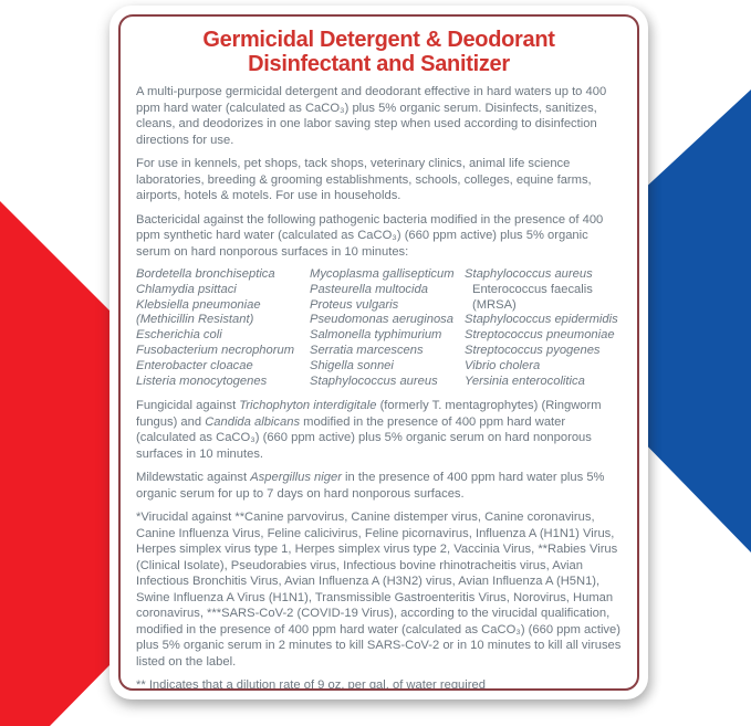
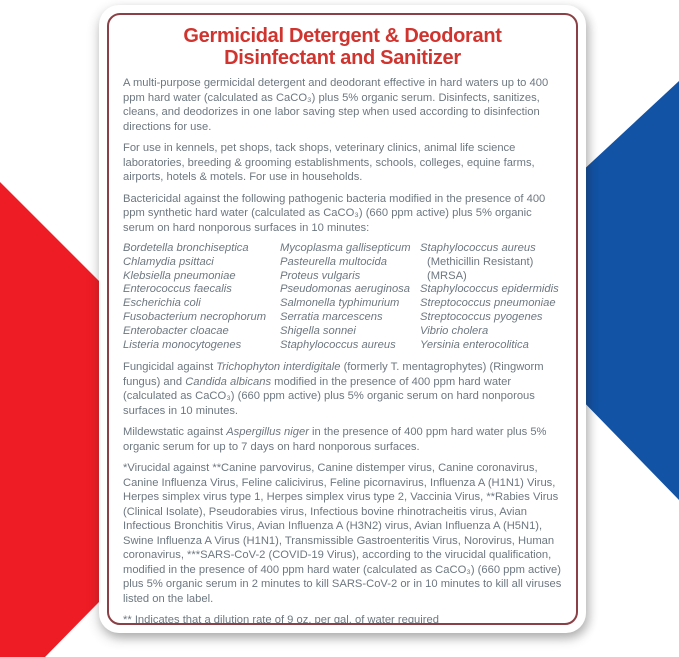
  Germicidal Detergent & Deodorant
  Disinfectant and Sanitizer
  A multi-purpose germicidal detergent and deodorant effective in hard waters up to 400 ppm hard water (calculated as CaCO₃) plus 5% organic serum. Disinfects, sanitizes, cleans, and deodorizes in one labor saving step when used according to disinfection directions for use.
  For use in kennels, pet shops, tack shops, veterinary clinics, animal life science laboratories, breeding & grooming establishments, schools, colleges, equine farms, airports, hotels & motels. For use in households.
  Bactericidal against the following pathogenic bacteria modified in the presence of 400 ppm synthetic hard water (calculated as CaCO₃) (660 ppm active) plus 5% organic serum on hard nonporous surfaces in 10 minutes:
  Bordetella bronchiseptica
  Chlamydia psittaci
  Klebsiella pneumoniae
- (Methicillin Resistant)
+ Enterococcus faecalis
  Escherichia coli
  Fusobacterium necrophorum
  Enterobacter cloacae
  Listeria monocytogenes
  Mycoplasma gallisepticum
  Pasteurella multocida
  Proteus vulgaris
  Pseudomonas aeruginosa
  Salmonella typhimurium
  Serratia marcescens
  Shigella sonnei
  Staphylococcus aureus
  Staphylococcus aureus
- Enterococcus faecalis
+ (Methicillin Resistant)
  (MRSA)
  Staphylococcus epidermidis
  Streptococcus pneumoniae
  Streptococcus pyogenes
  Vibrio cholera
  Yersinia enterocolitica
  Fungicidal against Trichophyton interdigitale (formerly T. mentagrophytes) (Ringworm fungus) and Candida albicans modified in the presence of 400 ppm hard water (calculated as CaCO₃) (660 ppm active) plus 5% organic serum on hard nonporous surfaces in 10 minutes.
  Mildewstatic against Aspergillus niger in the presence of 400 ppm hard water plus 5% organic serum for up to 7 days on hard nonporous surfaces.
  *Virucidal against **Canine parvovirus, Canine distemper virus, Canine coronavirus, Canine Influenza Virus, Feline calicivirus, Feline picornavirus, Influenza A (H1N1) Virus, Herpes simplex virus type 1, Herpes simplex virus type 2, Vaccinia Virus, **Rabies Virus (Clinical Isolate), Pseudorabies virus, Infectious bovine rhinotracheitis virus, Avian Infectious Bronchitis Virus, Avian Influenza A (H3N2) virus, Avian Influenza A (H5N1), Swine Influenza A Virus (H1N1), Transmissible Gastroenteritis Virus, Norovirus, Human coronavirus, ***SARS-CoV-2 (COVID-19 Virus), according to the virucidal qualification, modified in the presence of 400 ppm hard water (calculated as CaCO₃) (660 ppm active) plus 5% organic serum in 2 minutes to kill SARS-CoV-2 or in 10 minutes to kill all viruses listed on the label.
  ** Indicates that a dilution rate of 9 oz. per gal. of water required
